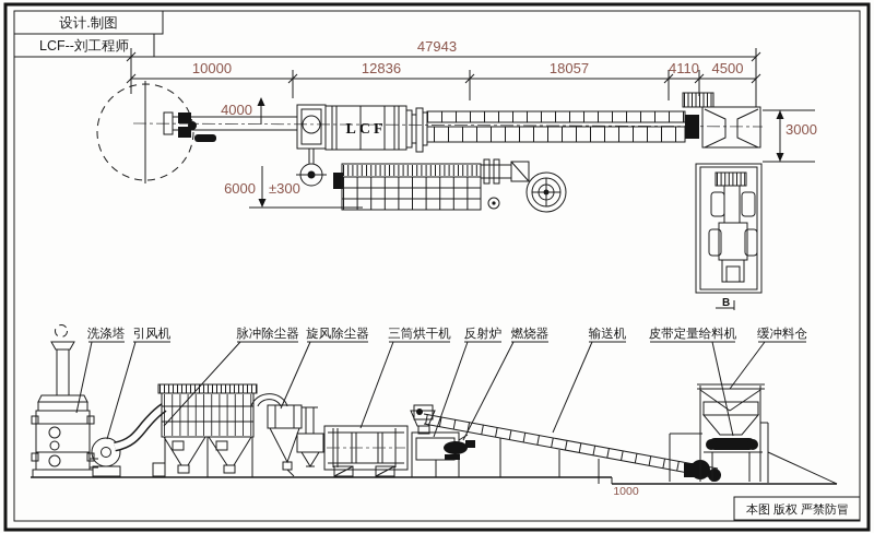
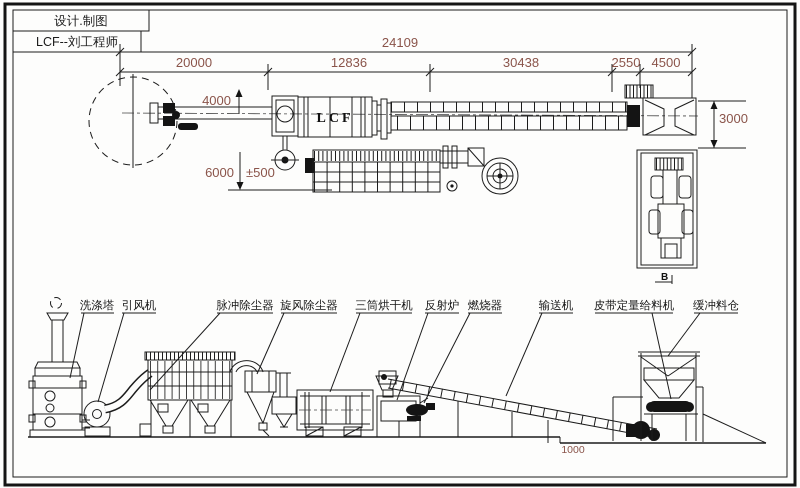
  设计.制图
  LCF--刘工程师
- 47943
+ 24109
- 10000
+ 20000
  12836
- 18057
+ 30438
- 4110
+ 2550
  4500
  4000
  6000
- ±300
+ ±500
  3000
  LCF
  B
  洗涤塔
  引风机
  脉冲除尘器
  旋风除尘器
  三筒烘干机
  反射炉
  燃烧器
  输送机
  皮带定量给料机
  缓冲料仓
  1000
- 本图 版权 严禁防冒
